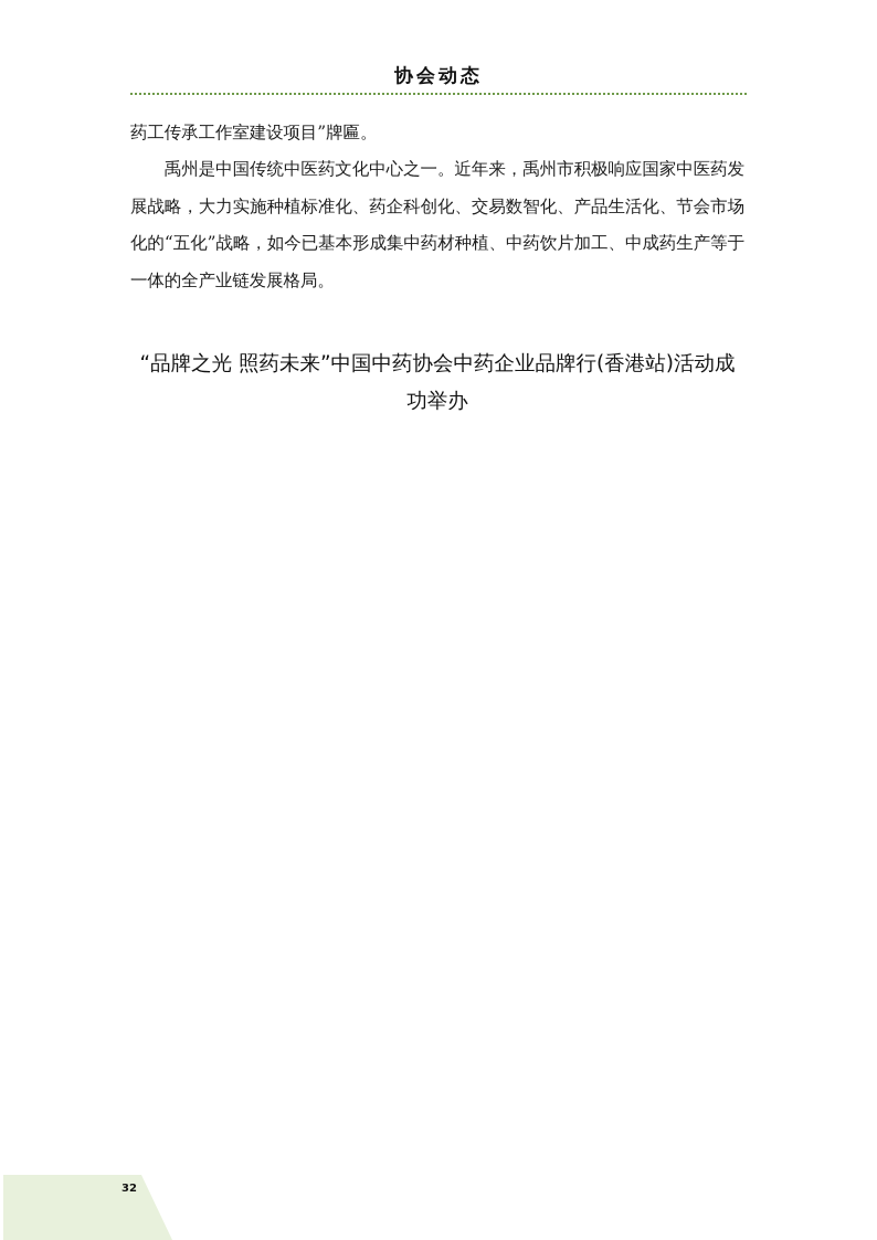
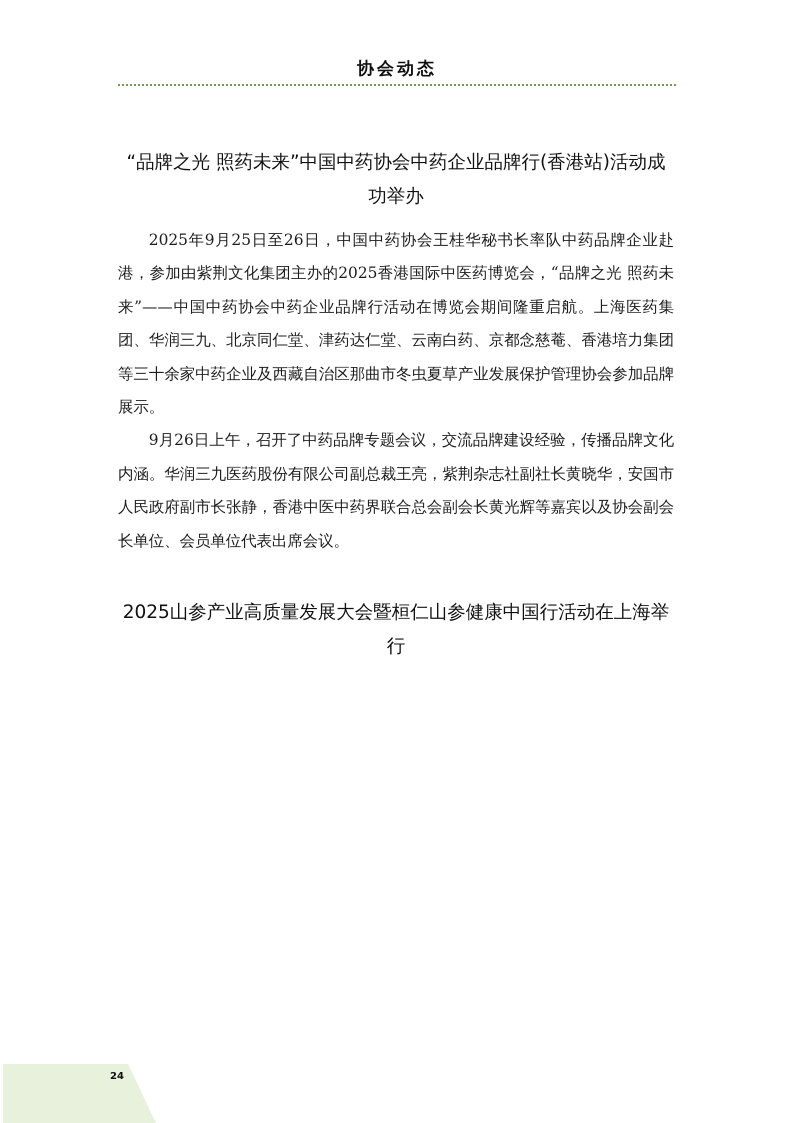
  协会动态
- 药工传承工作室建设项目”牌匾。
- 禹州是中国传统中医药文化中心之一。近年来，禹州市积极响应国家中医药发展战略，大力实施种植标准化、药企科创化、交易数智化、产品生活化、节会市场化的“五化”战略，如今已基本形成集中药材种植、中药饮片加工、中成药生产等于一体的全产业链发展格局。
  “品牌之光 照药未来”中国中药协会中药企业品牌行(香港站)活动成功举办
+ 2025年9月25日至26日，中国中药协会王桂华秘书长率队中药品牌企业赴港，参加由紫荆文化集团主办的2025香港国际中医药博览会，“品牌之光 照药未来”——中国中药协会中药企业品牌行活动在博览会期间隆重启航。上海医药集团、华润三九、北京同仁堂、津药达仁堂、云南白药、京都念慈菴、香港培力集团等三十余家中药企业及西藏自治区那曲市冬虫夏草产业发展保护管理协会参加品牌展示。
+ 9月26日上午，召开了中药品牌专题会议，交流品牌建设经验，传播品牌文化内涵。华润三九医药股份有限公司副总裁王亮，紫荆杂志社副社长黄晓华，安国市人民政府副市长张静，香港中医中药界联合总会副会长黄光辉等嘉宾以及协会副会长单位、会员单位代表出席会议。
+ 2025山参产业高质量发展大会暨桓仁山参健康中国行活动在上海举行
- 32
+ 24
